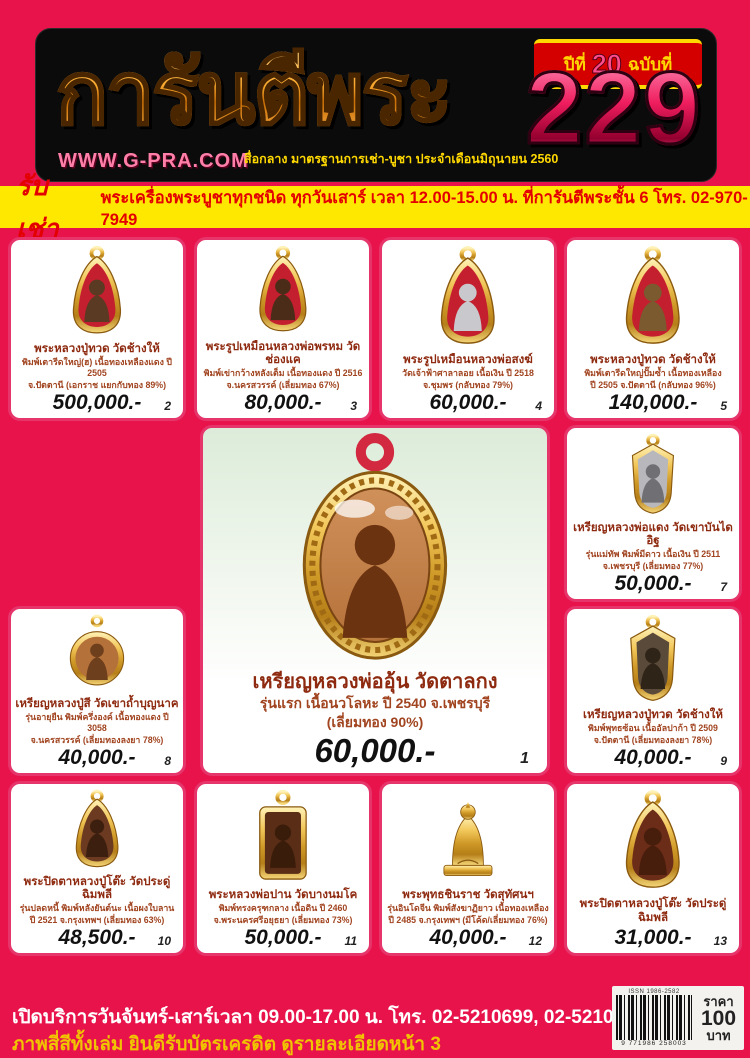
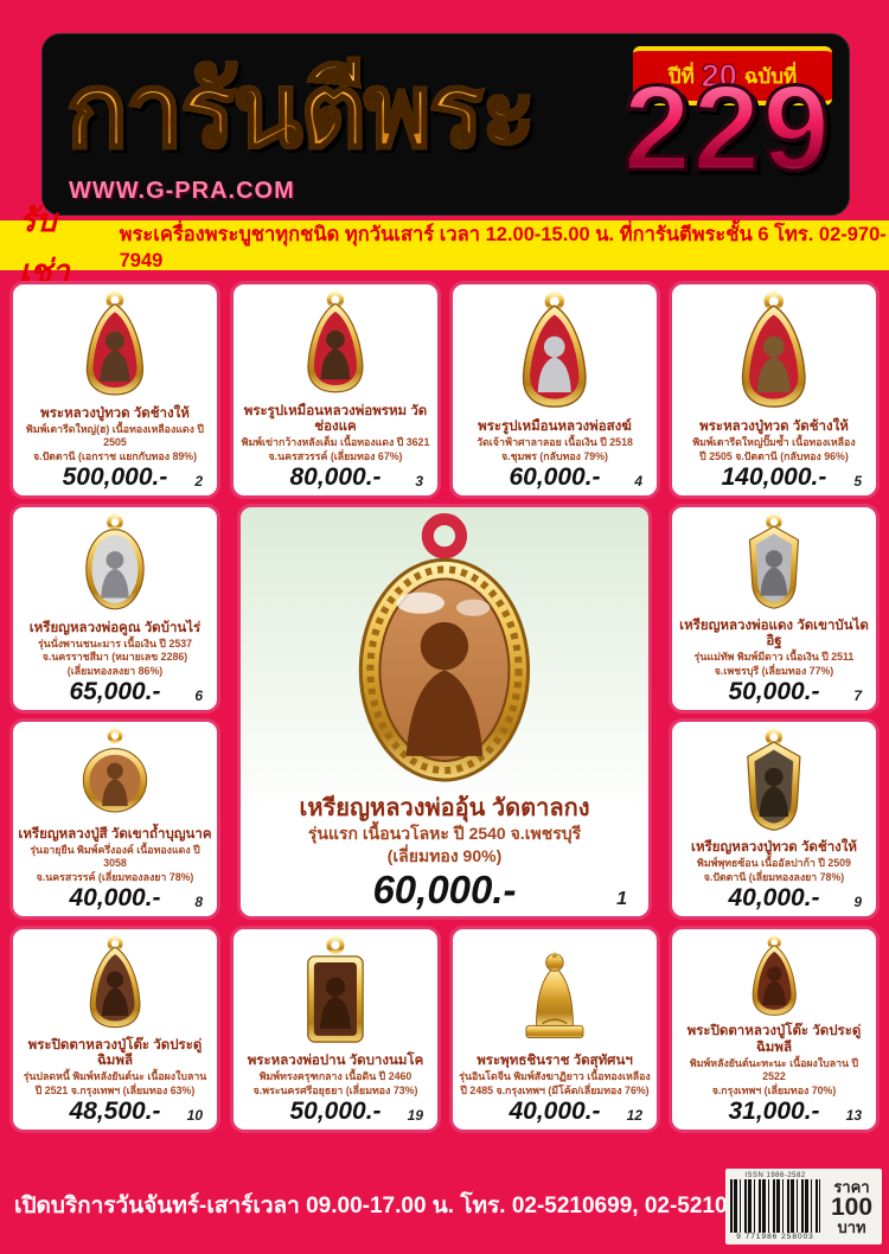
  การันตีพระ
  229
  WWW.G-PRA.COM
- สื่อกลาง มาตรฐานการเช่า-บูชา ประจำเดือนมิถุนายน 2560
  รับเช่า
  พระเครื่องพระบูชาทุกชนิด ทุกวันเสาร์ เวลา 12.00-15.00 น. ที่การันตีพระชั้น 6 โทร. 02-970-7949
  เหรียญหลวงพ่ออุ้น วัดตาลกง
  รุ่นแรก เนื้อนวโลหะ ปี 2540 จ.เพชรบุรี
  (เลี่ยมทอง 90%)
  60,000.-
  1
  พระหลวงปู่ทวด วัดช้างให้
  พิมพ์เตารีดใหญ่(ฮ) เนื้อทองเหลืองแดง ปี 2505
  จ.ปัตตานี (เอกราช แยกกับทอง 89%)
  500,000.-
  2
  พระรูปเหมือนหลวงพ่อพรหม วัดช่องแค
- พิมพ์เข่ากว้างหลังเต็ม เนื้อทองแดง ปี 2516
+ พิมพ์เข่ากว้างหลังเต็ม เนื้อทองแดง ปี 3621
  จ.นครสวรรค์ (เลี่ยมทอง 67%)
  80,000.-
  3
  พระรูปเหมือนหลวงพ่อสงฆ์
  วัดเจ้าฟ้าศาลาลอย เนื้อเงิน ปี 2518
  จ.ชุมพร (กลับทอง 79%)
  60,000.-
  4
  พระหลวงปู่ทวด วัดช้างให้
  พิมพ์เตารีดใหญ่ปั๊มซ้ำ เนื้อทองเหลือง
  ปี 2505 จ.ปัตตานี (กลับทอง 96%)
  140,000.-
  5
+ เหรียญหลวงพ่อคูณ วัดบ้านไร่
+ รุ่นนั่งพานชนะมาร เนื้อเงิน ปี 2537
+ จ.นครราชสีมา (หมายเลข 2286)
+ (เลี่ยมทองลงยา 86%)
+ 65,000.-
+ 6
  เหรียญหลวงพ่อแดง วัดเขาบันไดอิฐ
  รุ่นแม่ทัพ พิมพ์มีดาว เนื้อเงิน ปี 2511
  จ.เพชรบุรี (เลี่ยมทอง 77%)
  50,000.-
  7
  เหรียญหลวงปู่สี วัดเขาถ้ำบุญนาค
  รุ่นอายุยืน พิมพ์ครึ่งองค์ เนื้อทองแดง ปี 3058
  จ.นครสวรรค์ (เลี่ยมทองลงยา 78%)
  40,000.-
  8
  เหรียญหลวงปู่ทวด วัดช้างให้
  พิมพ์พุทธซ้อน เนื้ออัลปาก้า ปี 2509
  จ.ปัตตานี (เลี่ยมทองลงยา 78%)
  40,000.-
  9
  พระปิดตาหลวงปู่โต๊ะ วัดประดู่ฉิมพลี
  รุ่นปลดหนี้ พิมพ์หลังยันต์นะ เนื้อผงใบลาน
  ปี 2521 จ.กรุงเทพฯ (เลี่ยมทอง 63%)
  48,500.-
  10
  พระหลวงพ่อปาน วัดบางนมโค
  พิมพ์ทรงครุฑกลาง เนื้อดิน ปี 2460
  จ.พระนครศรีอยุธยา (เลี่ยมทอง 73%)
  50,000.-
- 11
+ 19
  พระพุทธชินราช วัดสุทัศนฯ
  รุ่นอินโดจีน พิมพ์สังฆาฏิยาว เนื้อทองเหลือง
  ปี 2485 จ.กรุงเทพฯ (มีโค้ด/เลี่ยมทอง 76%)
  40,000.-
  12
  พระปิดตาหลวงปู่โต๊ะ วัดประดู่ฉิมพลี
+ พิมพ์หลังยันต์นะทะนะ เนื้อผงใบลาน ปี 2522
+ จ.กรุงเทพฯ (เลี่ยมทอง 70%)
  31,000.-
  13
  เปิดบริการวันจันทร์-เสาร์เวลา 09.00-17.00 น. โทร. 02-5210699, 02-5210
- ภาพสี่สีทั้งเล่ม ยินดีรับบัตรเครดิต ดูรายละเอียดหน้า 3
  ราคา
  100
  บาท
